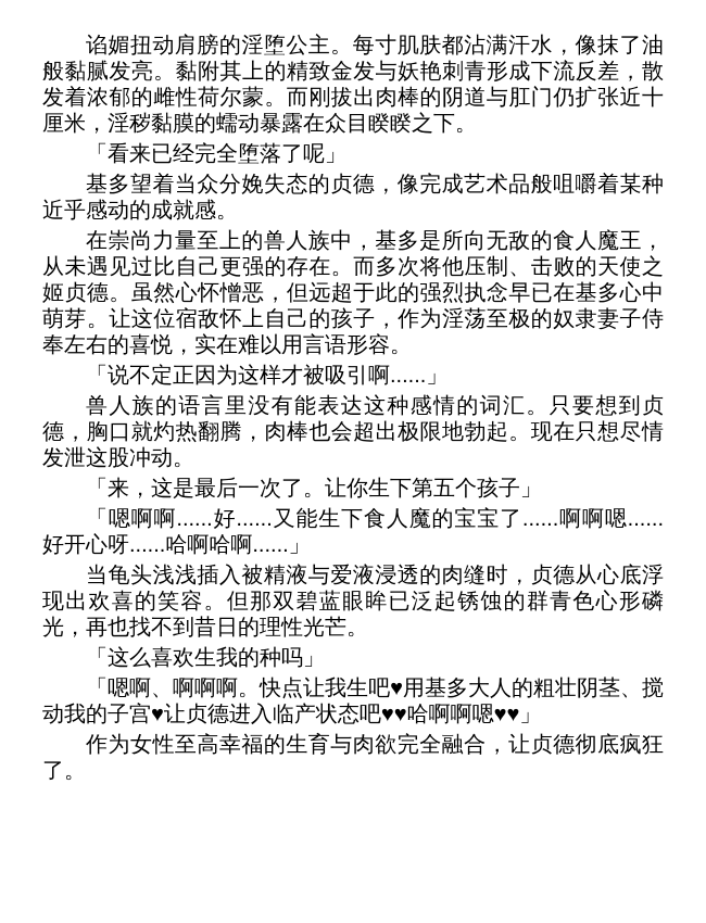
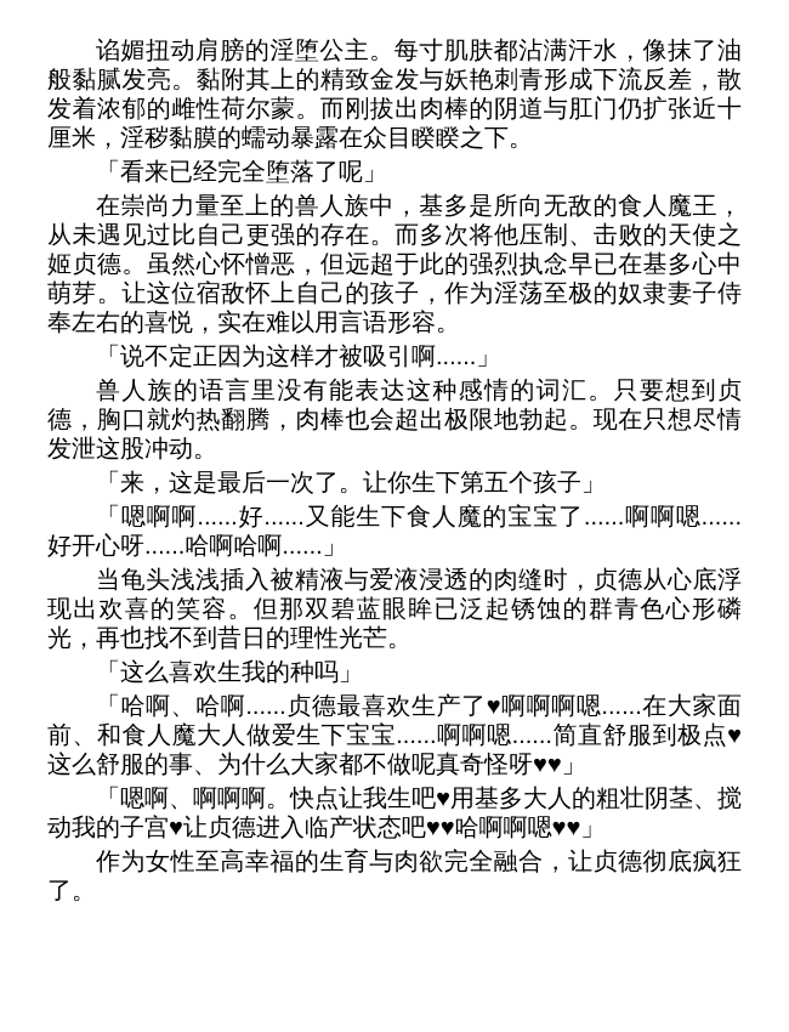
  谄媚扭动肩膀的淫堕公主。每寸肌肤都沾满汗水，像抹了油般黏腻发亮。黏附其上的精致金发与妖艳刺青形成下流反差，散发着浓郁的雌性荷尔蒙。而刚拔出肉棒的阴道与肛门仍扩张近十厘米，淫秽黏膜的蠕动暴露在众目睽睽之下。
  「看来已经完全堕落了呢」
- 基多望着当众分娩失态的贞德，像完成艺术品般咀嚼着某种近乎感动的成就感。
  在崇尚力量至上的兽人族中，基多是所向无敌的食人魔王，从未遇见过比自己更强的存在。而多次将他压制、击败的天使之姬贞德。虽然心怀憎恶，但远超于此的强烈执念早已在基多心中萌芽。让这位宿敌怀上自己的孩子，作为淫荡至极的奴隶妻子侍奉左右的喜悦，实在难以用言语形容。
  「说不定正因为这样才被吸引啊......」
  兽人族的语言里没有能表达这种感情的词汇。只要想到贞德，胸口就灼热翻腾，肉棒也会超出极限地勃起。现在只想尽情发泄这股冲动。
  「来，这是最后一次了。让你生下第五个孩子」
  「嗯啊啊......好......又能生下食人魔的宝宝了......啊啊嗯......好开心呀......哈啊哈啊......」
  当龟头浅浅插入被精液与爱液浸透的肉缝时，贞德从心底浮现出欢喜的笑容。但那双碧蓝眼眸已泛起锈蚀的群青色心形磷光，再也找不到昔日的理性光芒。
  「这么喜欢生我的种吗」
+ 「哈啊、哈啊......贞德最喜欢生产了♥啊啊啊嗯......在大家面前、和食人魔大人做爱生下宝宝......啊啊嗯......简直舒服到极点♥这么舒服的事、为什么大家都不做呢真奇怪呀♥♥」
  「嗯啊、啊啊啊。快点让我生吧♥用基多大人的粗壮阴茎、搅动我的子宫♥让贞德进入临产状态吧♥♥哈啊啊嗯♥♥」
  作为女性至高幸福的生育与肉欲完全融合，让贞德彻底疯狂了。
